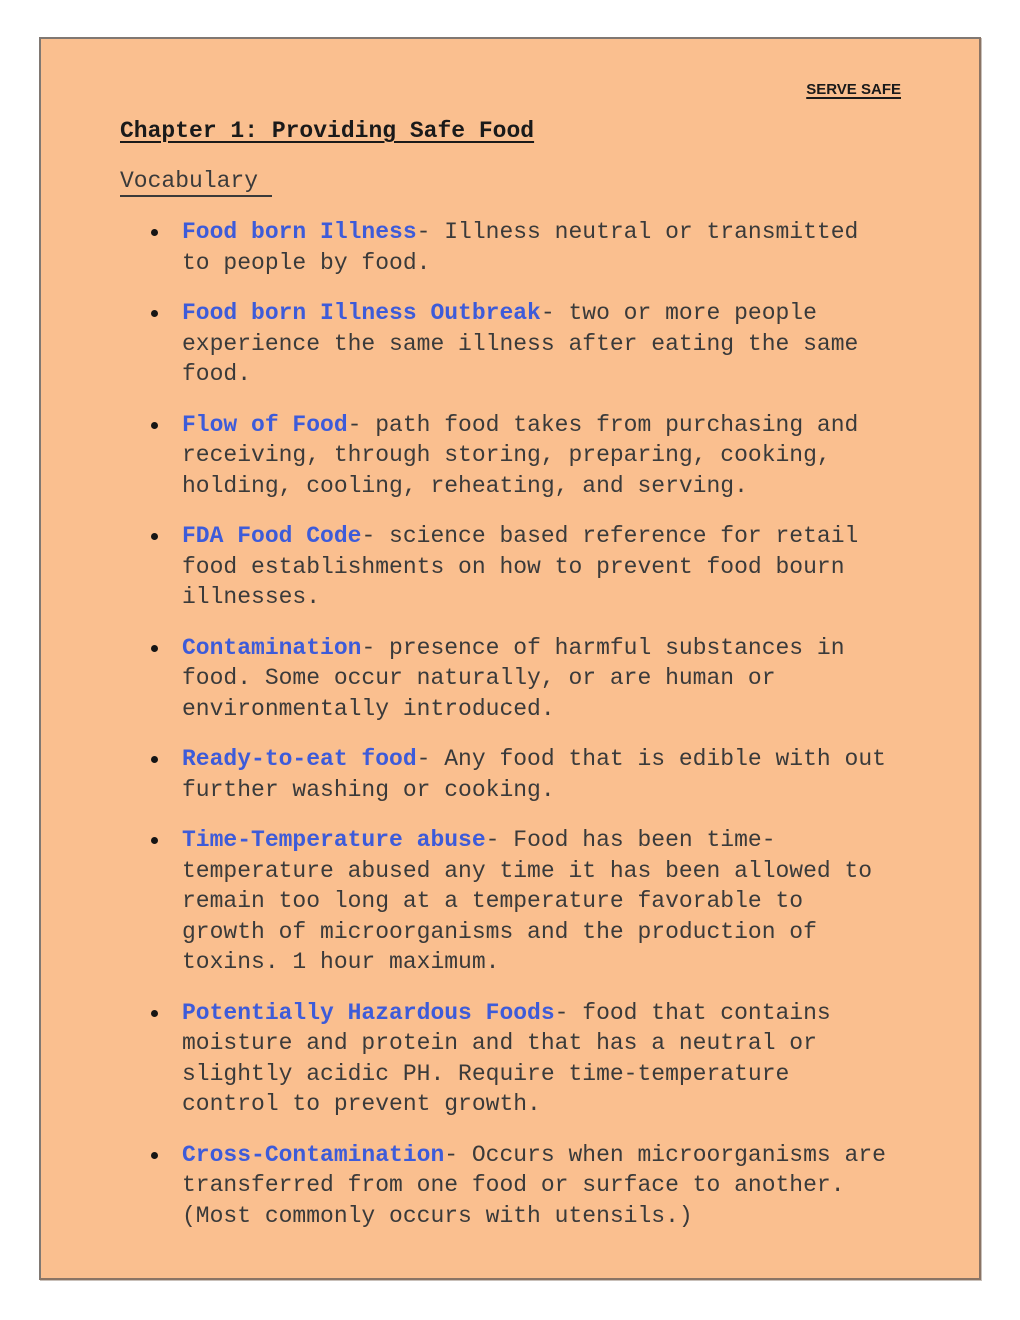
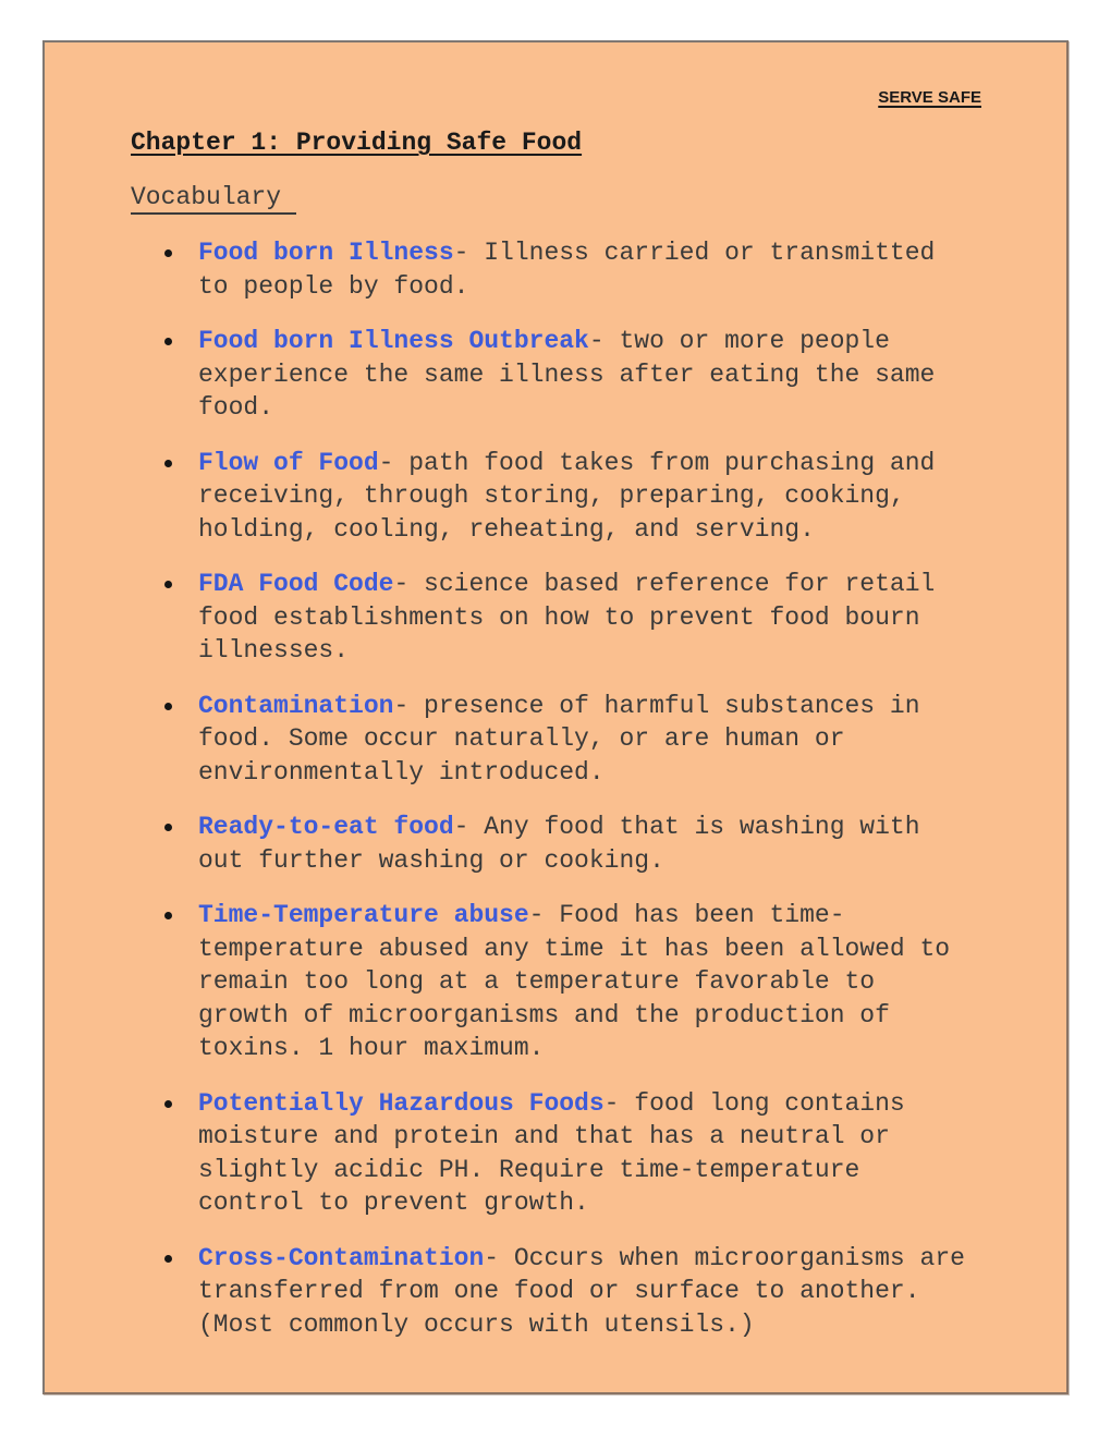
  SERVE SAFE
  Chapter 1: Providing Safe Food
  Vocabulary
- Food born Illness- Illness neutral or transmitted to people by food.
+ Food born Illness- Illness carried or transmitted to people by food.
  Food born Illness Outbreak- two or more people experience the same illness after eating the same food.
  Flow of Food- path food takes from purchasing and receiving, through storing, preparing, cooking, holding, cooling, reheating, and serving.
  FDA Food Code- science based reference for retail food establishments on how to prevent food bourn illnesses.
  Contamination- presence of harmful substances in food. Some occur naturally, or are human or environmentally introduced.
- Ready-to-eat food- Any food that is edible with out further washing or cooking.
+ Ready-to-eat food- Any food that is washing with out further washing or cooking.
  Time-Temperature abuse- Food has been time-temperature abused any time it has been allowed to remain too long at a temperature favorable to growth of microorganisms and the production of toxins. 1 hour maximum.
- Potentially Hazardous Foods- food that contains moisture and protein and that has a neutral or slightly acidic PH. Require time-temperature control to prevent growth.
+ Potentially Hazardous Foods- food long contains moisture and protein and that has a neutral or slightly acidic PH. Require time-temperature control to prevent growth.
  Cross-Contamination- Occurs when microorganisms are transferred from one food or surface to another. (Most commonly occurs with utensils.)
